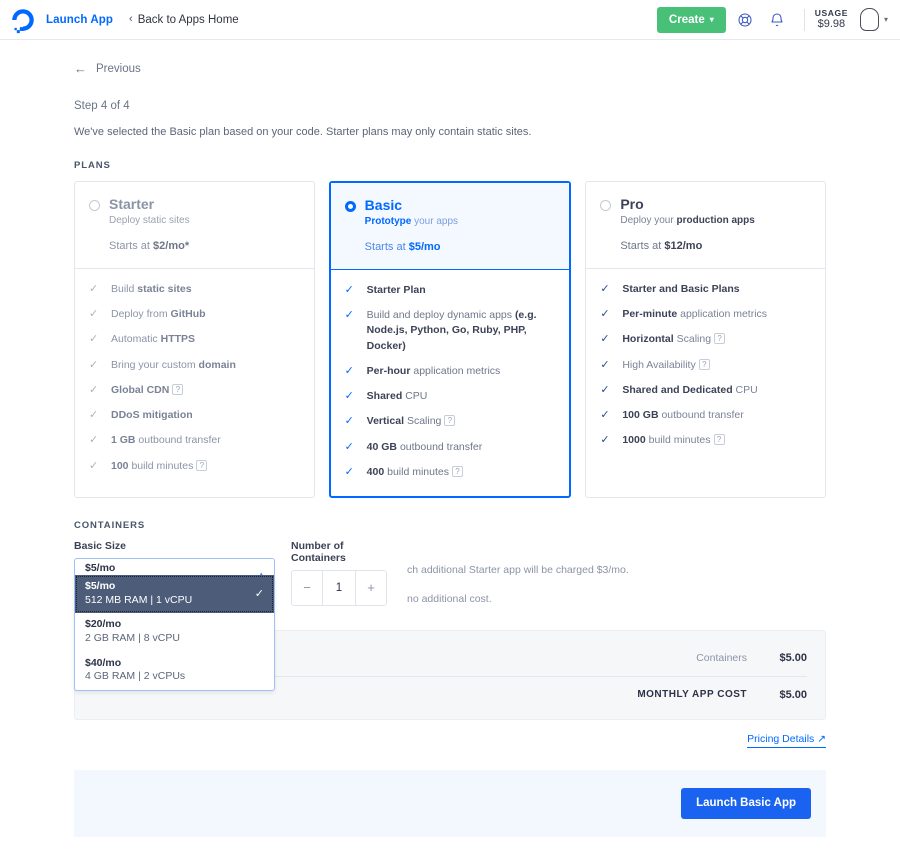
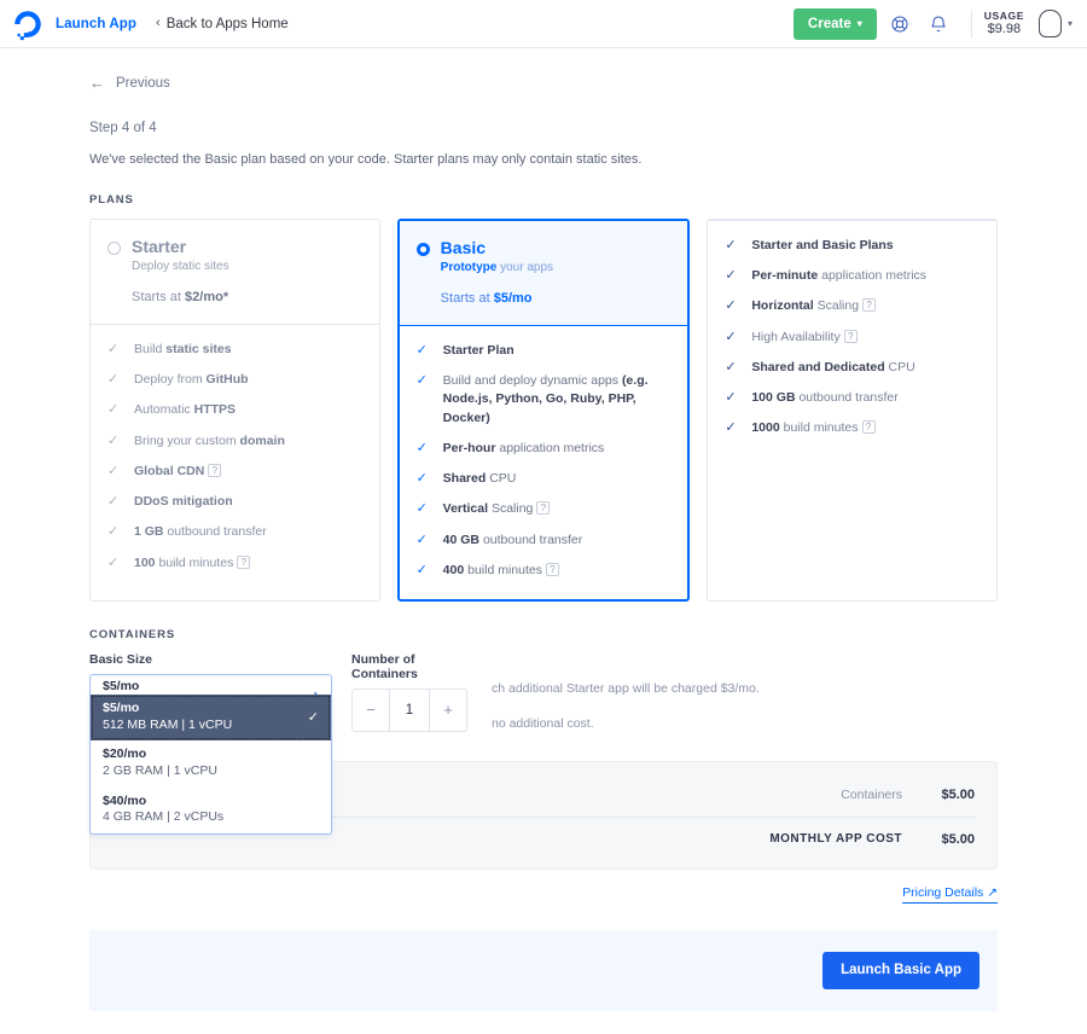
  Launch App
  ‹
  Back to Apps Home
  Create
  ▾
  USAGE
  $9.98
  ▾
  ←
  Previous
  Step 4 of 4
  We've selected the Basic plan based on your code. Starter plans may only contain static sites.
  PLANS
  Starter
  Deploy static sites
  Starts at $2/mo*
  ✓
  Build static sites
  ✓
  Deploy from GitHub
  ✓
  Automatic HTTPS
  ✓
  Bring your custom domain
  ✓
  Global CDN ?
  ✓
  DDoS mitigation
  ✓
  1 GB outbound transfer
  ✓
  100 build minutes ?
  Basic
  Prototype your apps
  Starts at $5/mo
  ✓
  Starter Plan
  ✓
  Build and deploy dynamic apps (e.g. Node.js, Python, Go, Ruby, PHP, Docker)
  ✓
  Per-hour application metrics
  ✓
  Shared CPU
  ✓
  Vertical Scaling ?
  ✓
  40 GB outbound transfer
  ✓
  400 build minutes ?
- Pro
- Deploy your production apps
- Starts at $12/mo
  ✓
  Starter and Basic Plans
  ✓
  Per-minute application metrics
  ✓
  Horizontal Scaling ?
  ✓
  High Availability ?
  ✓
  Shared and Dedicated CPU
  ✓
  100 GB outbound transfer
  ✓
  1000 build minutes ?
  CONTAINERS
  Basic Size
  $5/mo
  $5/mo
  512 MB RAM | 1 vCPU
  ✓
  $20/mo
- 2 GB RAM | 8 vCPU
+ 2 GB RAM | 1 vCPU
  $40/mo
  4 GB RAM | 2 vCPUs
  Number of Containers
  −
  1
  +
  ch additional Starter app will be charged $3/mo.
  no additional cost.
  Containers
  $5.00
  MONTHLY APP COST
  $5.00
  Pricing Details ↗
  Launch Basic App
